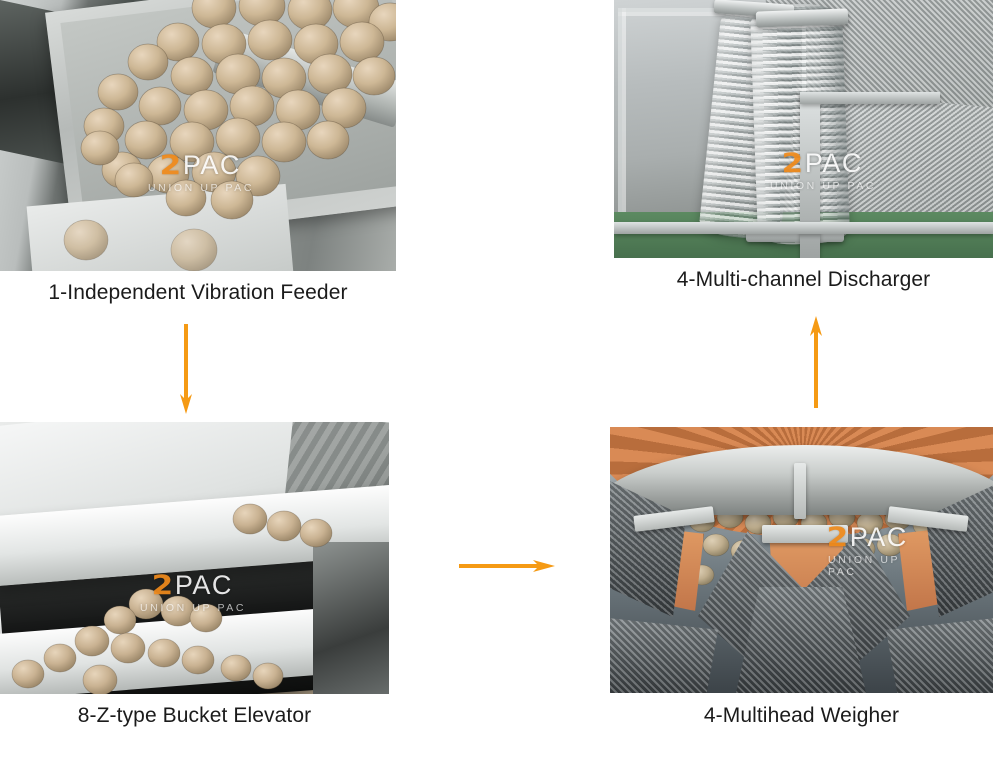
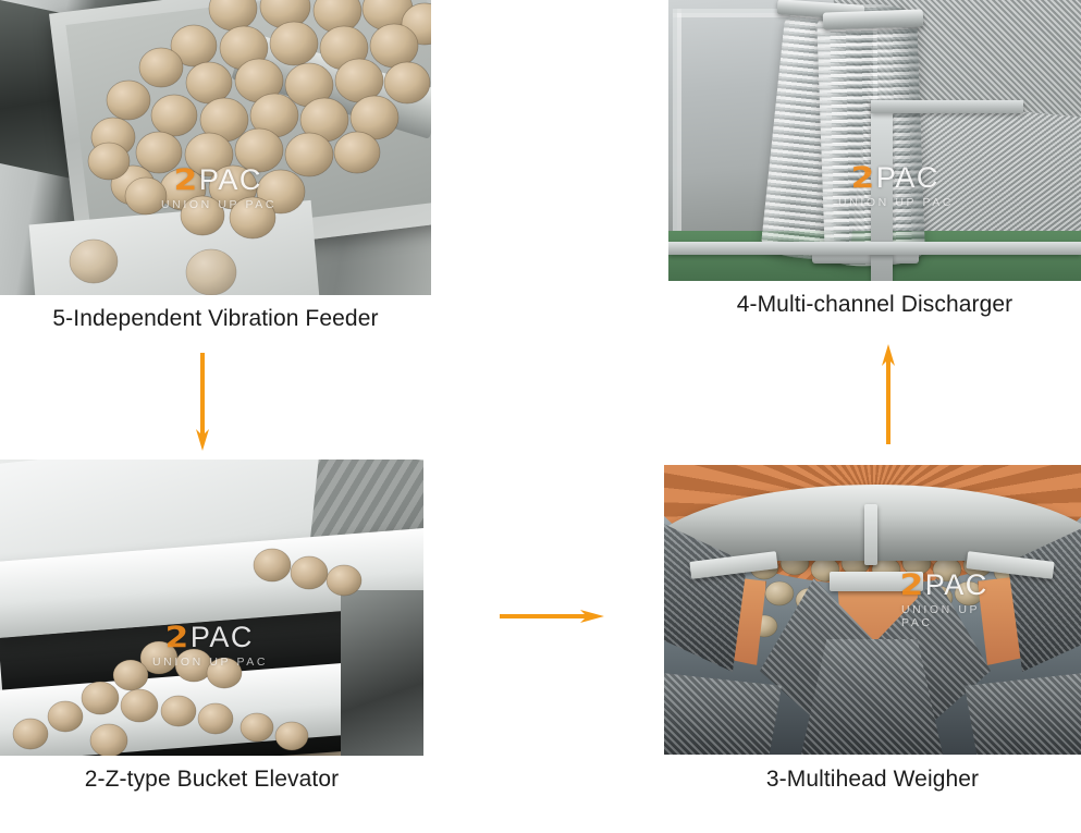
  2
  PAC
  UNION UP PAC
- 1-Independent Vibration Feeder
+ 5-Independent Vibration Feeder
  2
  PAC
  UNION UP PAC
  4-Multi-channel Discharger
  2
  PAC
  UNION UP PAC
- 8-Z-type Bucket Elevator
+ 2-Z-type Bucket Elevator
  2
  PAC
  UNION UP PAC
- 4-Multihead Weigher
+ 3-Multihead Weigher
